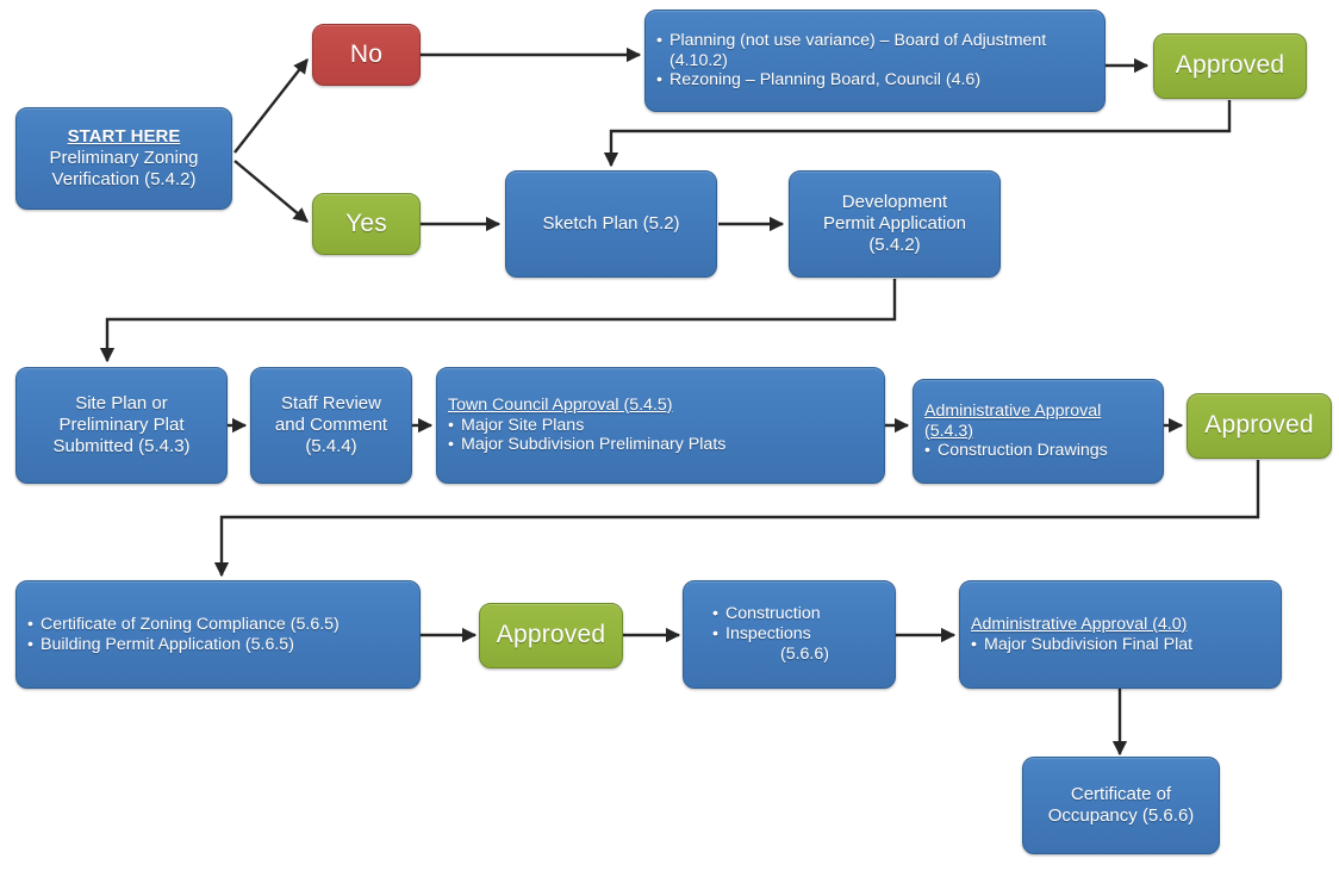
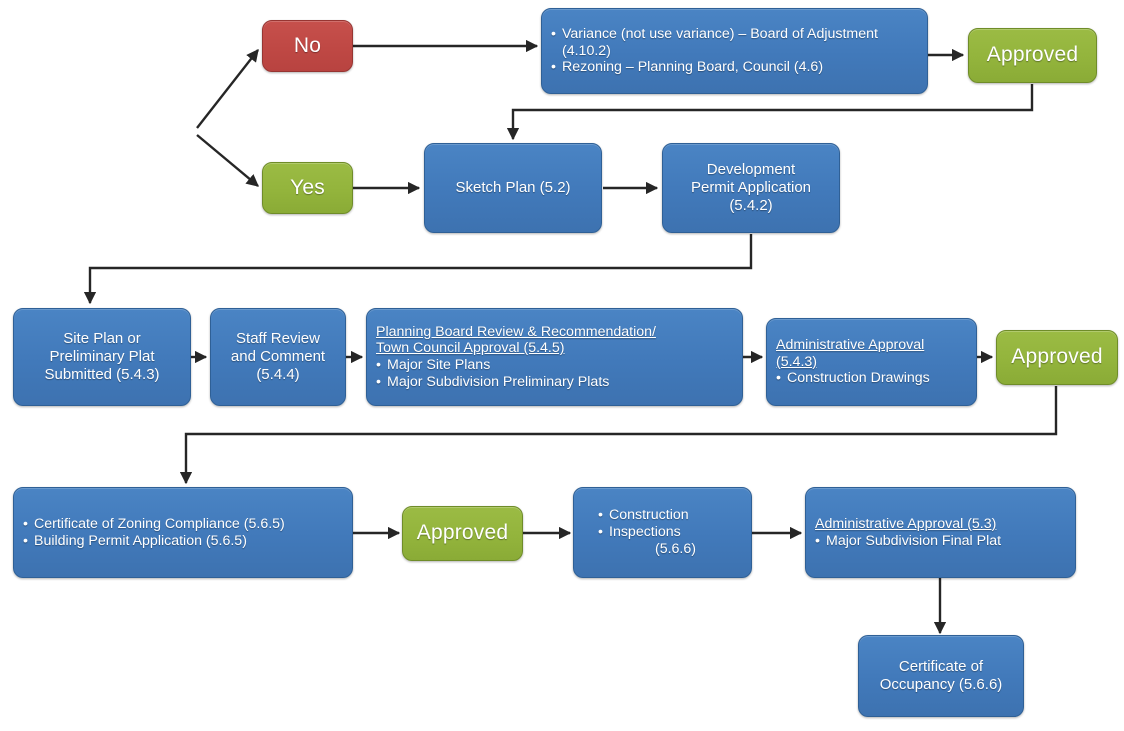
- START HERE
- Preliminary Zoning
- Verification (5.4.2)
  No
  Yes
- Planning (not use variance) – Board of Adjustment (4.10.2)
+ Variance (not use variance) – Board of Adjustment (4.10.2)
  Rezoning – Planning Board, Council (4.6)
  Approved
  Sketch Plan (5.2)
  Development
  Permit Application
  (5.4.2)
  Site Plan or
  Preliminary Plat
  Submitted (5.4.3)
  Staff Review
  and Comment
  (5.4.4)
+ Planning Board Review & Recommendation/
  Town Council Approval (5.4.5)
  Major Site Plans
  Major Subdivision Preliminary Plats
  Administrative Approval
  (5.4.3)
  Construction Drawings
  Approved
  Certificate of Zoning Compliance (5.6.5)
  Building Permit Application (5.6.5)
  Approved
  Construction
  Inspections
  (5.6.6)
- Administrative Approval (4.0)
+ Administrative Approval (5.3)
  Major Subdivision Final Plat
  Certificate of
  Occupancy (5.6.6)
